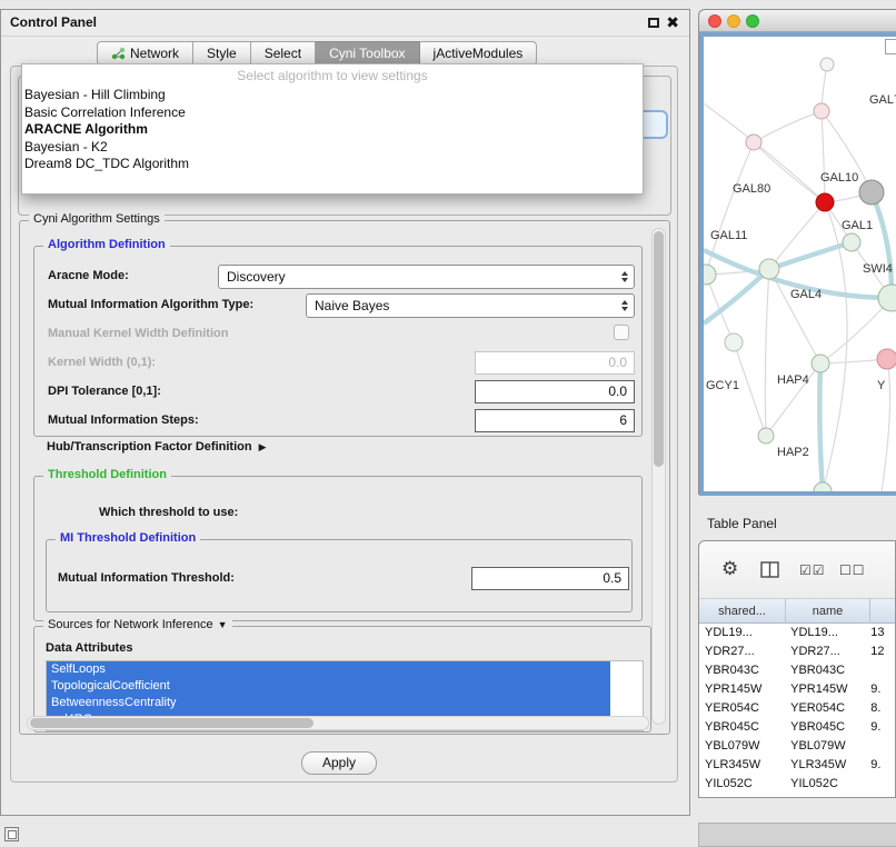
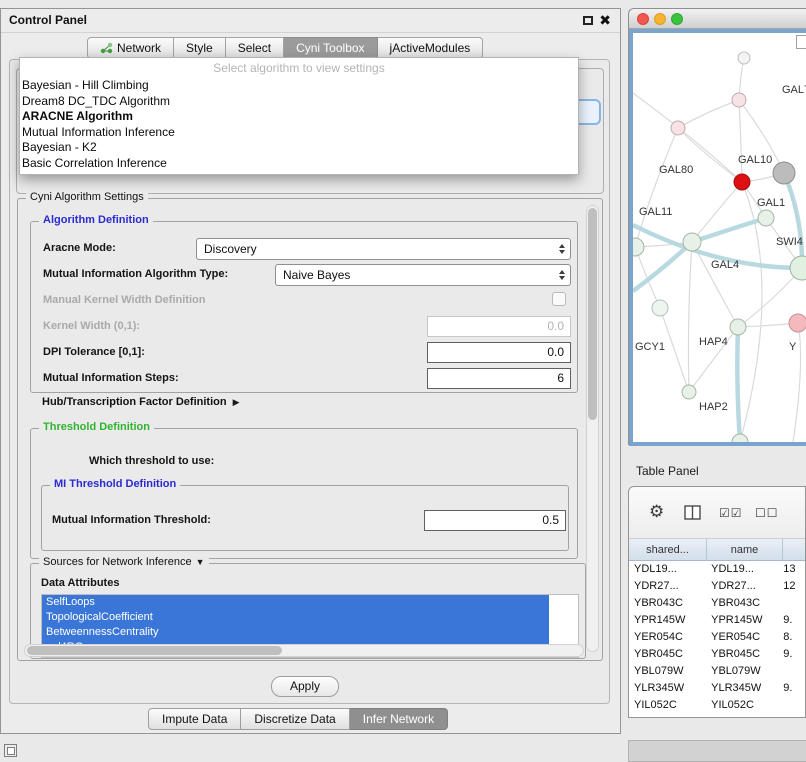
  Control Panel
  ✖
  Network
  Style
  Select
  Cyni Toolbox
  jActiveModules
  Select algorithm to view settings
  Bayesian - Hill Climbing
- Basic Correlation Inference
+ Dream8 DC_TDC Algorithm
  ARACNE Algorithm
+ Mutual Information Inference
  Bayesian - K2
- Dream8 DC_TDC Algorithm
+ Basic Correlation Inference
  Cyni Algorithm Settings
  Algorithm Definition
  Aracne Mode:
  Discovery
  Mutual Information Algorithm Type:
  Naive Bayes
  Manual Kernel Width Definition
  Kernel Width (0,1):
  0.0
  DPI Tolerance [0,1]:
  0.0
  Mutual Information Steps:
  6
  Hub/Transcription Factor Definition
  ▶
  Threshold Definition
  Which threshold to use:
  MI Threshold Definition
  Mutual Information Threshold:
  0.5
  Sources for Network Inference
  ▼
  Data Attributes
  SelfLoops
  TopologicalCoefficient
  BetweennessCentrality
  Apply
+ Impute Data
+ Discretize Data
+ Infer Network
  GAL
  GAL80
  GAL10
  GAL11
  GAL1
  SWI4
  GAL4
  GCY1
  HAP4
  Y
  HAP2
  Table Panel
  ⚙
  ☑☑
  ☐☐
  shared...
  name
  YDL19...
  YDL19...
  13
  YDR27...
  YDR27...
  12
  YBR043C
  YBR043C
  YPR145W
  YPR145W
  9.
  YER054C
  YER054C
  8.
  YBR045C
  YBR045C
  9.
  YBL079W
  YBL079W
  YLR345W
  YLR345W
  9.
  YIL052C
  YIL052C
